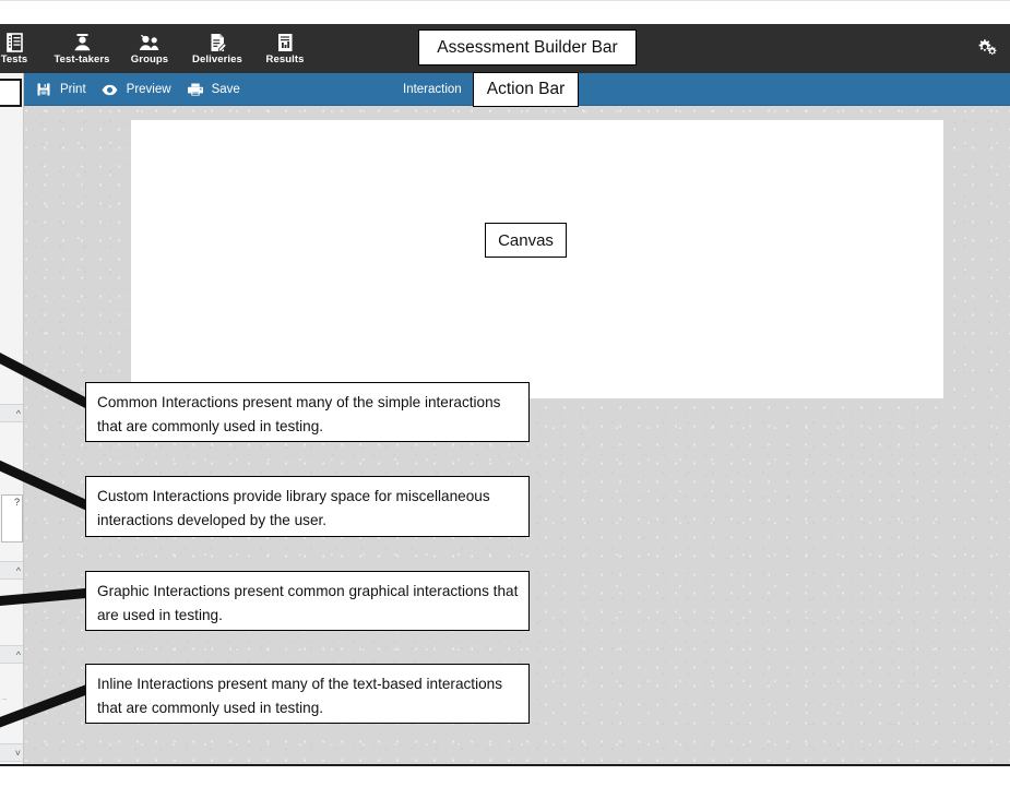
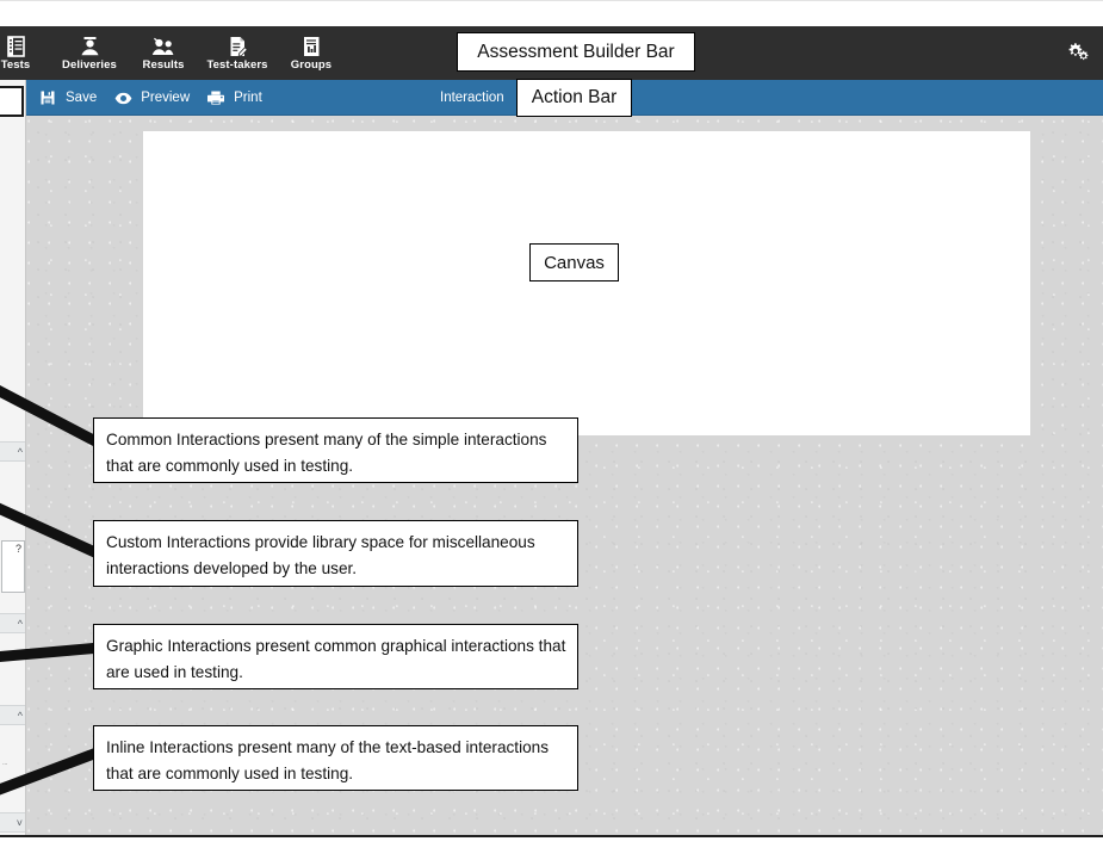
  Tests
- Test-takers
+ Deliveries
- Groups
+ Results
- Deliveries
+ Test-takers
- Results
+ Groups
- Print
+ Save
  Preview
- Save
+ Print
  Interaction
  ^
  ?
  ^
  ^
  ˅
  Common Interactions present many of the simple interactions that are commonly used in testing.
  Custom Interactions provide library space for miscellaneous interactions developed by the user.
  Graphic Interactions present common graphical interactions that are used in testing.
  Inline Interactions present many of the text-based interactions that are commonly used in testing.
  Assessment Builder Bar
  Action Bar
  Canvas
